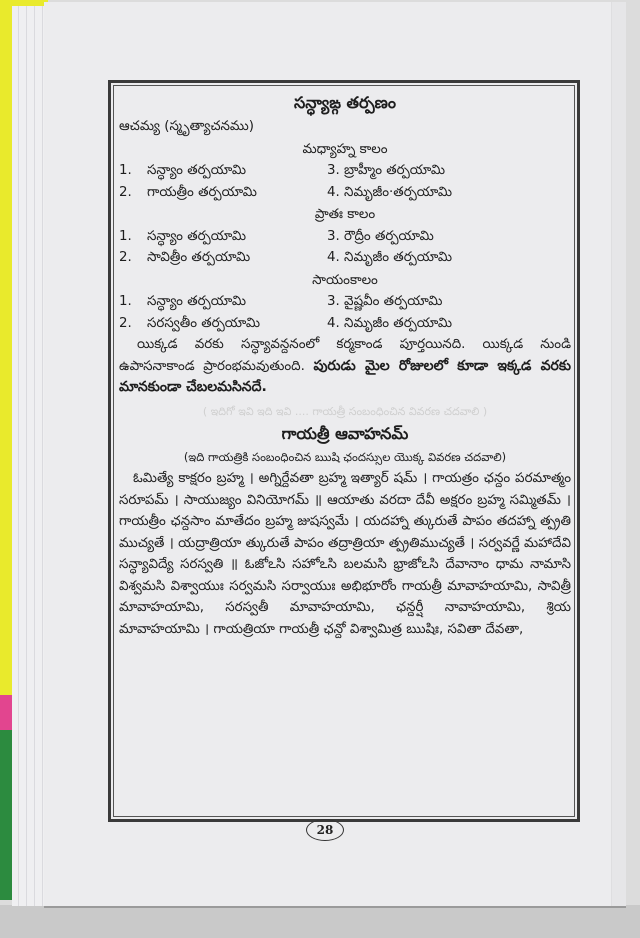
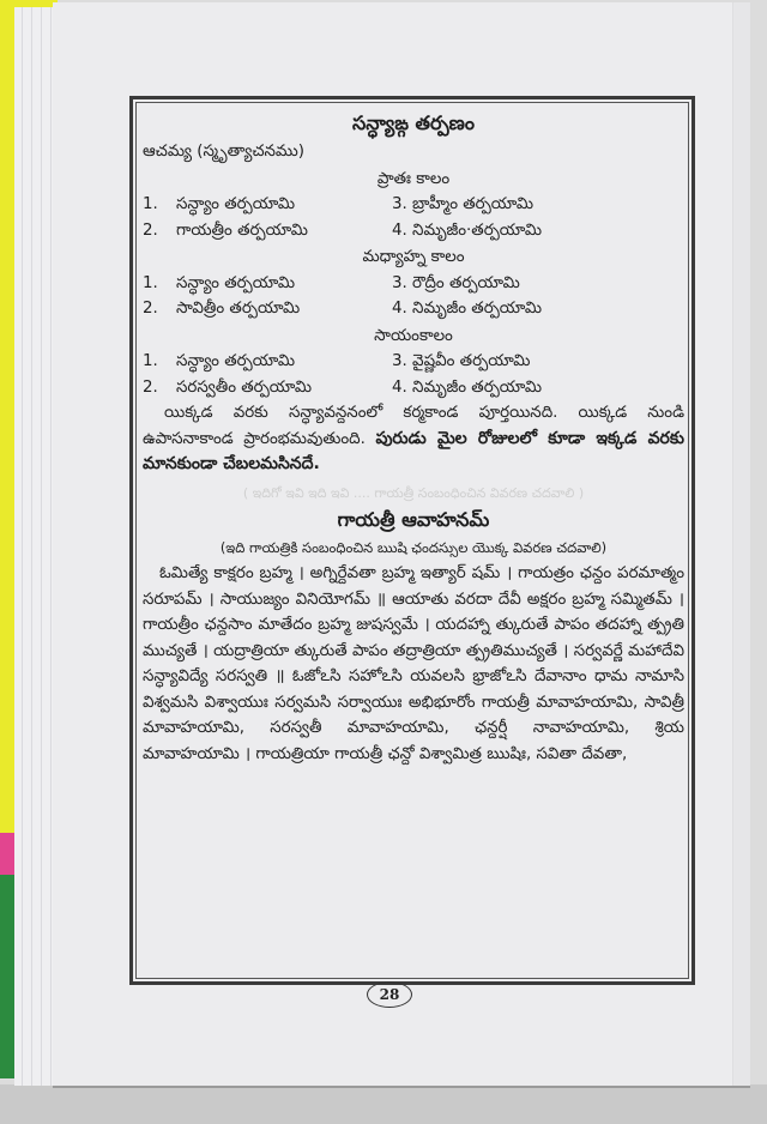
  సన్ధ్యాఙ్గ తర్పణం
  ఆచమ్య (స్మృత్యాచనము)
- మధ్యాహ్న కాలం
+ ప్రాతః కాలం
  1. సన్ధ్యాం తర్పయామి
  3. బ్రాహ్మీం తర్పయామి
  2. గాయత్రీం తర్పయామి
  4. నిమృజీం·తర్పయామి
- ప్రాతః కాలం
+ మధ్యాహ్న కాలం
  1. సన్ధ్యాం తర్పయామి
  3. రౌద్రీం తర్పయామి
  2. సావిత్రీం తర్పయామి
  4. నిమృజీం తర్పయామి
  సాయంకాలం
  1. సన్ధ్యాం తర్పయామి
  3. వైష్ణవీం తర్పయామి
  2. సరస్వతీం తర్పయామి
  4. నిమృజీం తర్పయామి
  యిక్కడ వరకు సన్ధ్యావన్దనంలో కర్మకాండ పూర్తయినది. యిక్కడ నుండి ఉపాసనాకాండ ప్రారంభమవుతుంది. పురుడు మైల రోజులలో కూడా ఇక్కడ వరకు మానకుండా చేబలమసినదే.
  ( ఇదిగో ఇవి ఇది ఇవి .... గాయత్రీ సంబంధించిన వివరణ చదవాలి )
  గాయత్రీ ఆవాహనమ్
  (ఇది గాయత్రికి సంబంధించిన ఋషి ఛందస్సుల యొక్క వివరణ చదవాలి)
- ఓమిత్యే కాక్షరం బ్రహ్మ । అగ్నిర్దేవతా బ్రహ్మ ఇత్యార్ షమ్ । గాయత్రం ఛన్దం పరమాత్మం సరూపమ్ । సాయుజ్యం వినియోగమ్ ॥ ఆయాతు వరదా దేవీ అక్షరం బ్రహ్మ సమ్మితమ్ । గాయత్రీం ఛన్దసాం మాతేదం బ్రహ్మ జుషస్వమే । యదహ్నా త్కురుతే పాపం తదహ్నా త్ప్రతి ముచ్యతే । యద్రాత్రియా త్కురుతే పాపం తద్రాత్రియా త్ప్రతిముచ్యతే । సర్వవర్ణే మహాదేవి సన్ధ్యావిద్యే సరస్వతి ॥ ఓజోఽసి సహోఽసి బలమసి భ్రాజోఽసి దేవానాం ధామ నామాసి విశ్వమసి విశ్వాయుః సర్వమసి సర్వాయుః అభిభూరోం గాయత్రీ మావాహయామి, సావిత్రీ మావాహయామి, సరస్వతీ మావాహయామి, ఛన్దర్షీ నావాహయామి, శ్రియ మావాహయామి । గాయత్రియా గాయత్రీ ఛన్దో విశ్వామిత్ర ఋషిః, సవితా దేవతా,
+ ఓమిత్యే కాక్షరం బ్రహ్మ । అగ్నిర్దేవతా బ్రహ్మ ఇత్యార్ షమ్ । గాయత్రం ఛన్దం పరమాత్మం సరూపమ్ । సాయుజ్యం వినియోగమ్ ॥ ఆయాతు వరదా దేవీ అక్షరం బ్రహ్మ సమ్మితమ్ । గాయత్రీం ఛన్దసాం మాతేదం బ్రహ్మ జుషస్వమే । యదహ్నా త్కురుతే పాపం తదహ్నా త్ప్రతి ముచ్యతే । యద్రాత్రియా త్కురుతే పాపం తద్రాత్రియా త్ప్రతిముచ్యతే । సర్వవర్ణే మహాదేవి సన్ధ్యావిద్యే సరస్వతి ॥ ఓజోఽసి సహోఽసి యవలసి భ్రాజోఽసి దేవానాం ధామ నామాసి విశ్వమసి విశ్వాయుః సర్వమసి సర్వాయుః అభిభూరోం గాయత్రీ మావాహయామి, సావిత్రీ మావాహయామి, సరస్వతీ మావాహయామి, ఛన్దర్షీ నావాహయామి, శ్రియ మావాహయామి । గాయత్రియా గాయత్రీ ఛన్దో విశ్వామిత్ర ఋషిః, సవితా దేవతా,
  28
